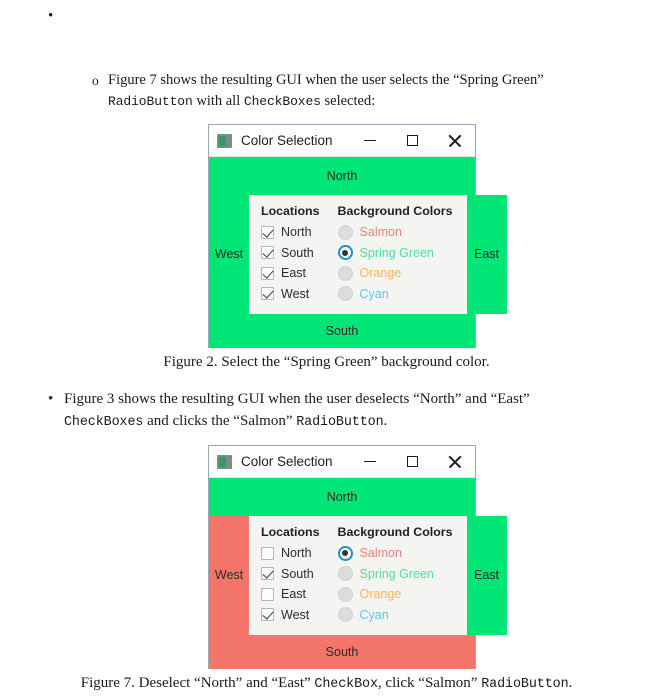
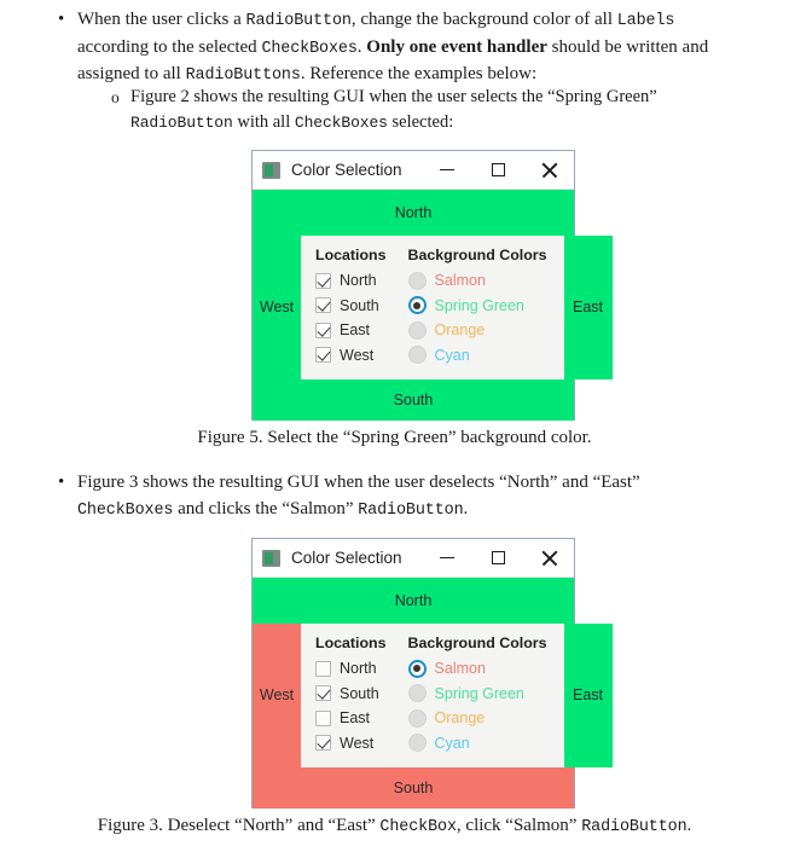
  •
+ When the user clicks a RadioButton, change the background color of all Labels
+ according to the selected CheckBoxes. Only one event handler should be written and
+ assigned to all RadioButtons. Reference the examples below:
  o
- Figure 7 shows the resulting GUI when the user selects the “Spring Green”
+ Figure 2 shows the resulting GUI when the user selects the “Spring Green”
  RadioButton with all CheckBoxes selected:
  Color Selection
  North
  West
  Locations
  North
  South
  East
  West
  Background Colors
  Salmon
  Spring Green
  Orange
  Cyan
  East
  South
- Figure 2. Select the “Spring Green” background color.
+ Figure 5. Select the “Spring Green” background color.
  •
  Figure 3 shows the resulting GUI when the user deselects “North” and “East”
  CheckBoxes and clicks the “Salmon” RadioButton.
  Color Selection
  North
  West
  Locations
  North
  South
  East
  West
  Background Colors
  Salmon
  Spring Green
  Orange
  Cyan
  East
  South
- Figure 7. Deselect “North” and “East” CheckBox, click “Salmon” RadioButton.
+ Figure 3. Deselect “North” and “East” CheckBox, click “Salmon” RadioButton.
